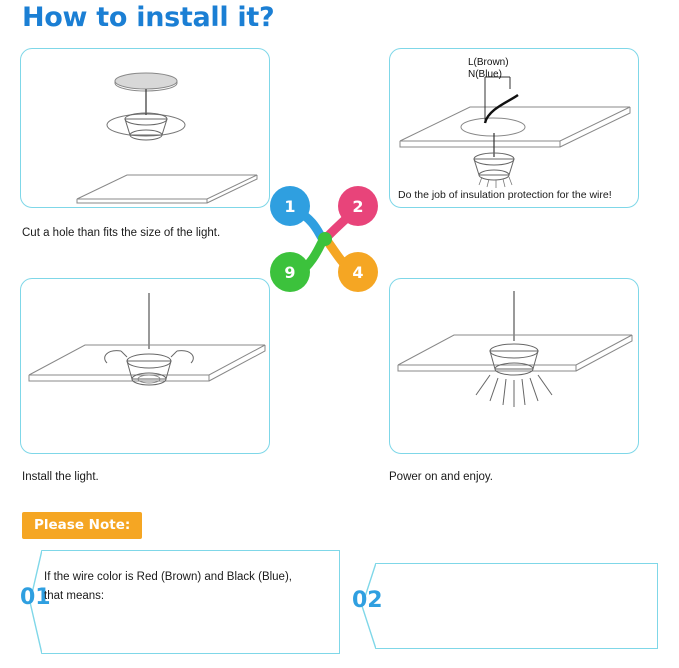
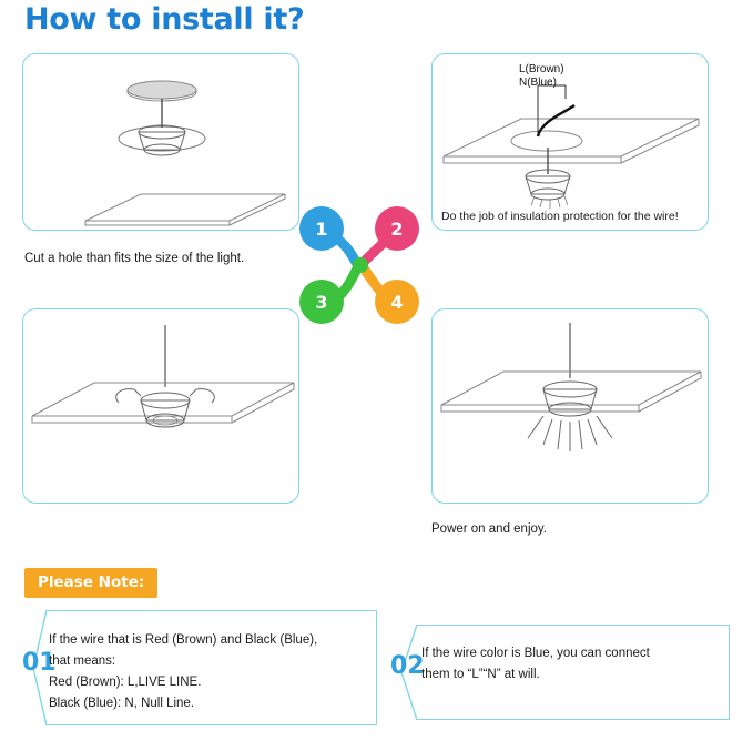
  How to install it?
  Cut a hole than fits the size of the light.
  L(Brown)
  N(Blue)
  Do the job of insulation protection for the wire!
  1
  2
- 9
+ 3
  4
- Install the light.
  Power on and enjoy.
  Please Note:
  01
- If the wire color is Red (Brown) and Black (Blue),
+ If the wire that is Red (Brown) and Black (Blue),
  that means:
+ Red (Brown): L,LIVE LINE.
+ Black (Blue): N, Null Line.
  02
+ If the wire color is Blue, you can connect
+ them to “L”“N” at will.
